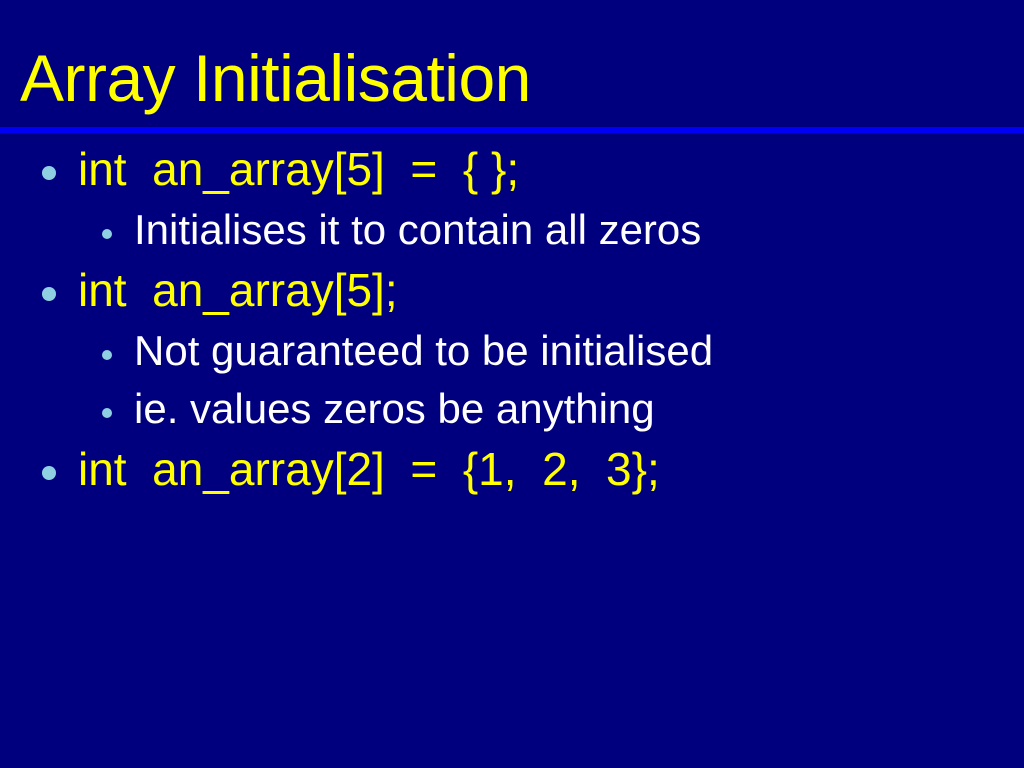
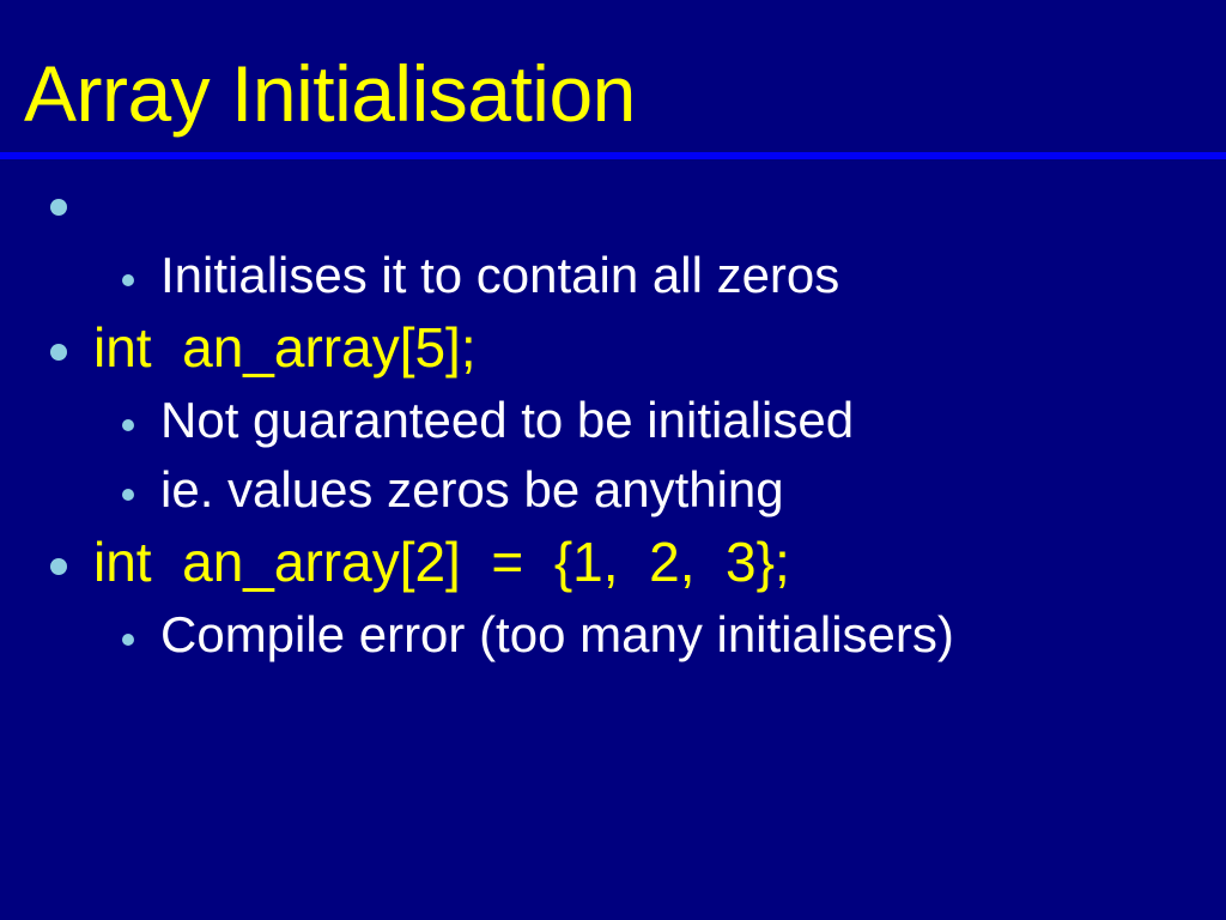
  Array Initialisation
- int an_array[5] = { };
  Initialises it to contain all zeros
  int an_array[5];
  Not guaranteed to be initialised
  ie. values zeros be anything
  int an_array[2] = {1, 2, 3};
+ Compile error (too many initialisers)
